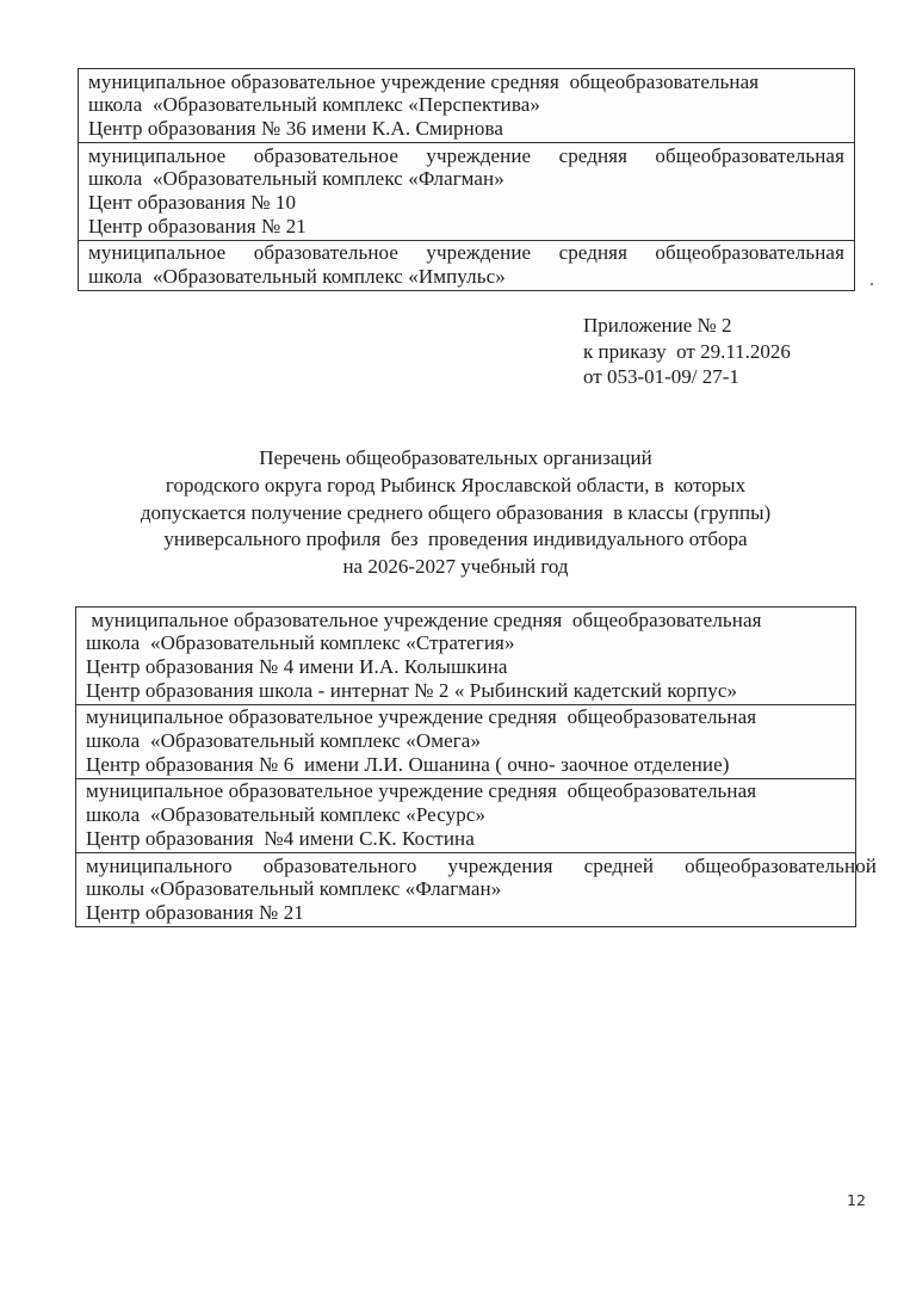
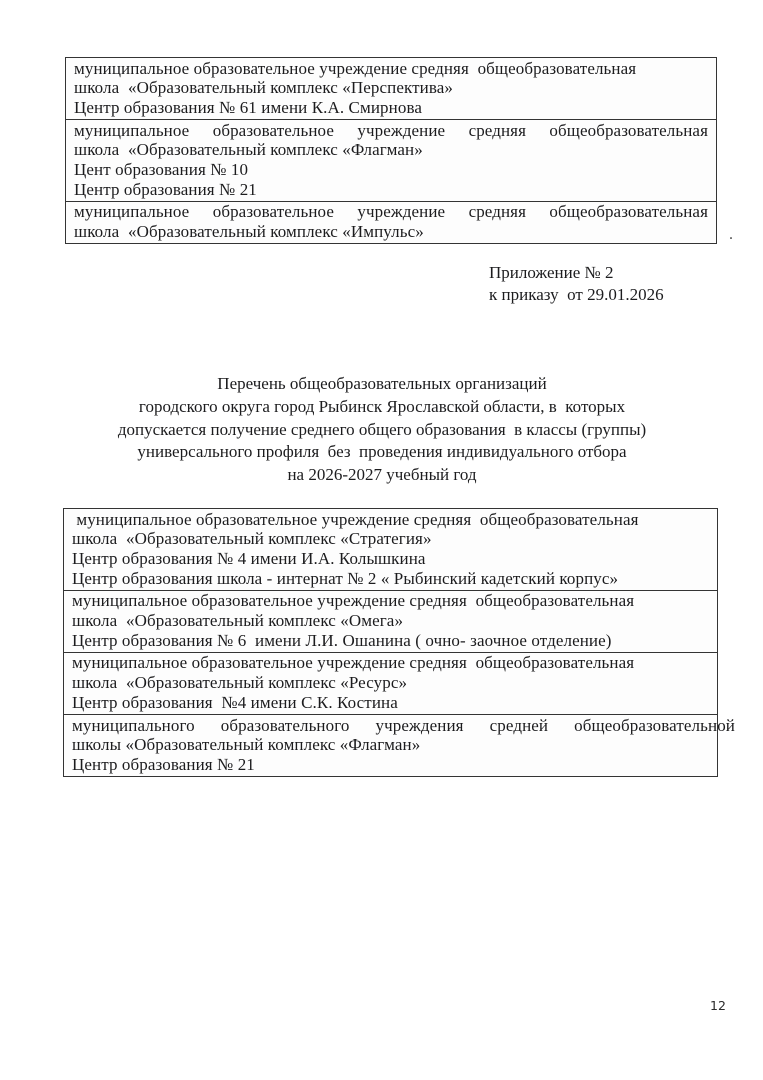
  муниципальное образовательное учреждение средняя общеобразовательная
  школа «Образовательный комплекс «Перспектива»
- Центр образования № 36 имени К.А. Смирнова
+ Центр образования № 61 имени К.А. Смирнова
  муниципальное образовательное учреждение средняя общеобразовательная
  школа «Образовательный комплекс «Флагман»
  Цент образования № 10
  Центр образования № 21
  муниципальное образовательное учреждение средняя общеобразовательная
  школа «Образовательный комплекс «Импульс»
  Приложение № 2
- к приказу от 29.11.2026
+ к приказу от 29.01.2026
- от 053-01-09/ 27-1
  Перечень общеобразовательных организаций
  городского округа город Рыбинск Ярославской области, в которых
  допускается получение среднего общего образования в классы (группы)
  универсального профиля без проведения индивидуального отбора
  на 2026-2027 учебный год
  муниципальное образовательное учреждение средняя общеобразовательная
  школа «Образовательный комплекс «Стратегия»
  Центр образования № 4 имени И.А. Колышкина
  Центр образования школа - интернат № 2 « Рыбинский кадетский корпус»
  муниципальное образовательное учреждение средняя общеобразовательная
  школа «Образовательный комплекс «Омега»
  Центр образования № 6 имени Л.И. Ошанина ( очно- заочное отделение)
  муниципальное образовательное учреждение средняя общеобразовательная
  школа «Образовательный комплекс «Ресурс»
  Центр образования №4 имени С.К. Костина
  муниципального образовательного учреждения средней общеобразовательной
  школы «Образовательный комплекс «Флагман»
  Центр образования № 21
  .
  12
